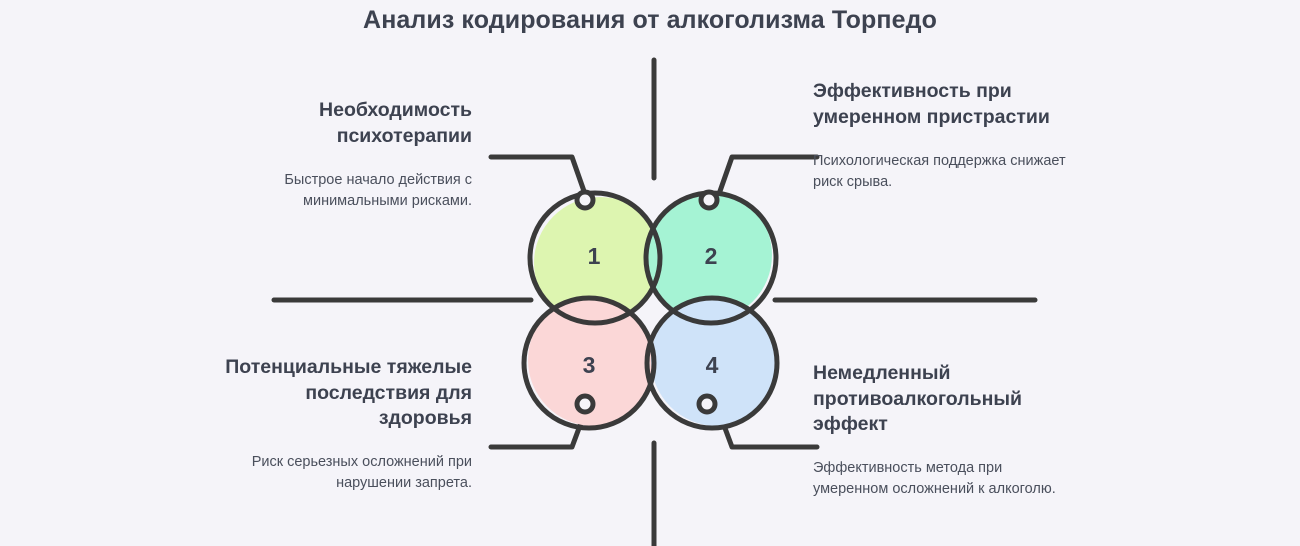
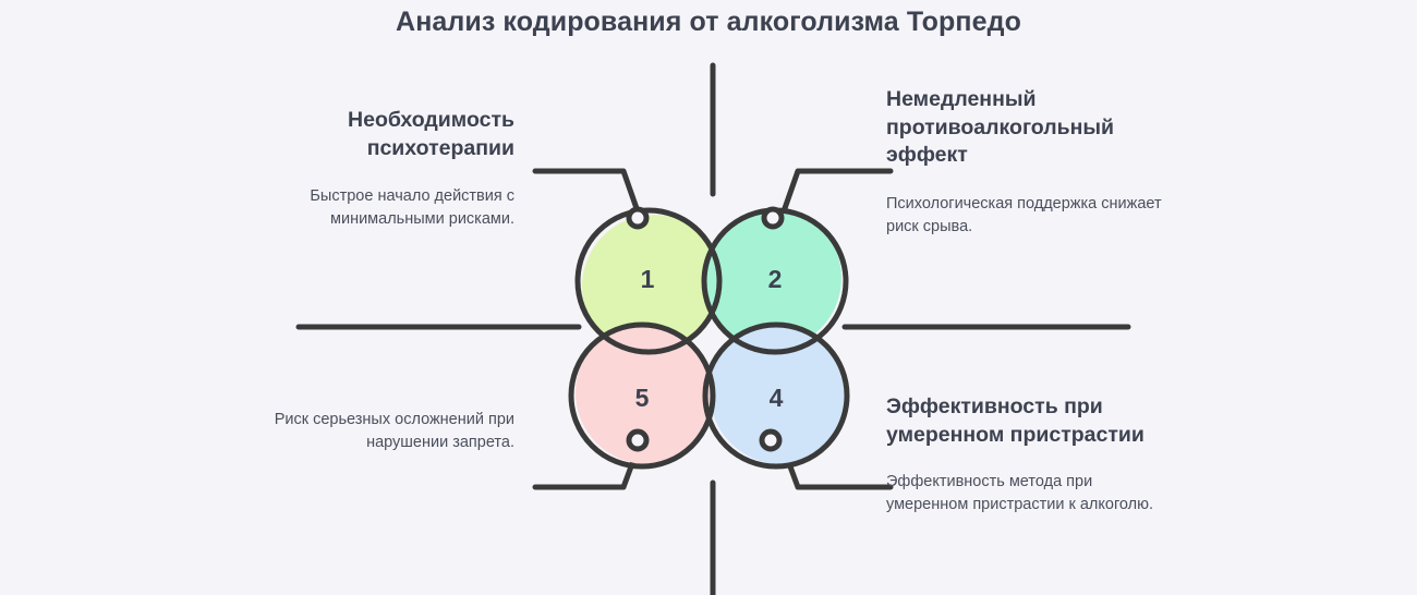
  Анализ кодирования от алкоголизма Торпедо
  1
  2
- 3
+ 5
  4
  Необходимость психотерапии
  Быстрое начало действия с минимальными рисками.
- Эффективность при умеренном пристрастии
+ Немедленный противоалкогольный эффект
  Психологическая поддержка снижает риск срыва.
- Потенциальные тяжелые последствия для здоровья
  Риск серьезных осложнений при нарушении запрета.
- Немедленный противоалкогольный эффект
+ Эффективность при умеренном пристрастии
- Эффективность метода при умеренном осложнений к алкоголю.
+ Эффективность метода при умеренном пристрастии к алкоголю.
